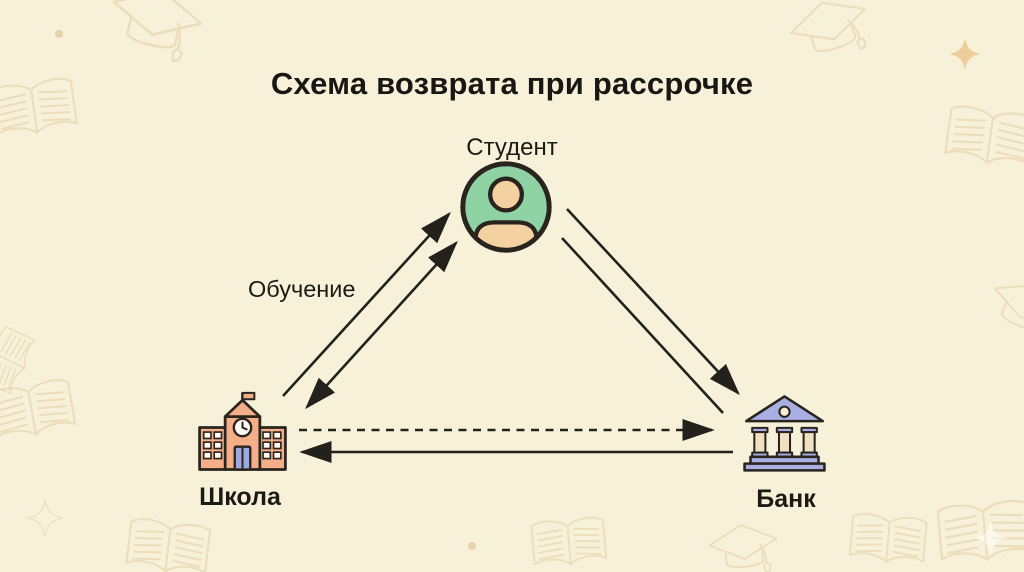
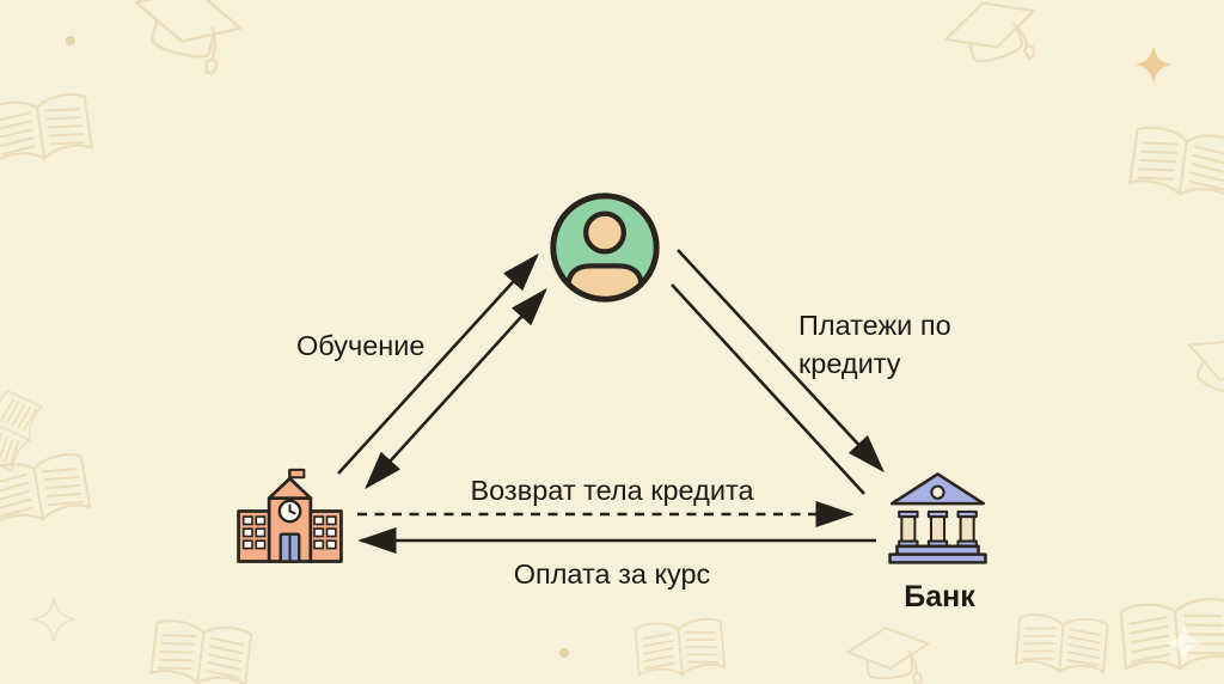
- Схема возврата при рассрочке
- Студент
- Школа
  Банк
  Обучение
+ Платежи по кредиту
+ Возврат тела кредита
+ Оплата за курс
